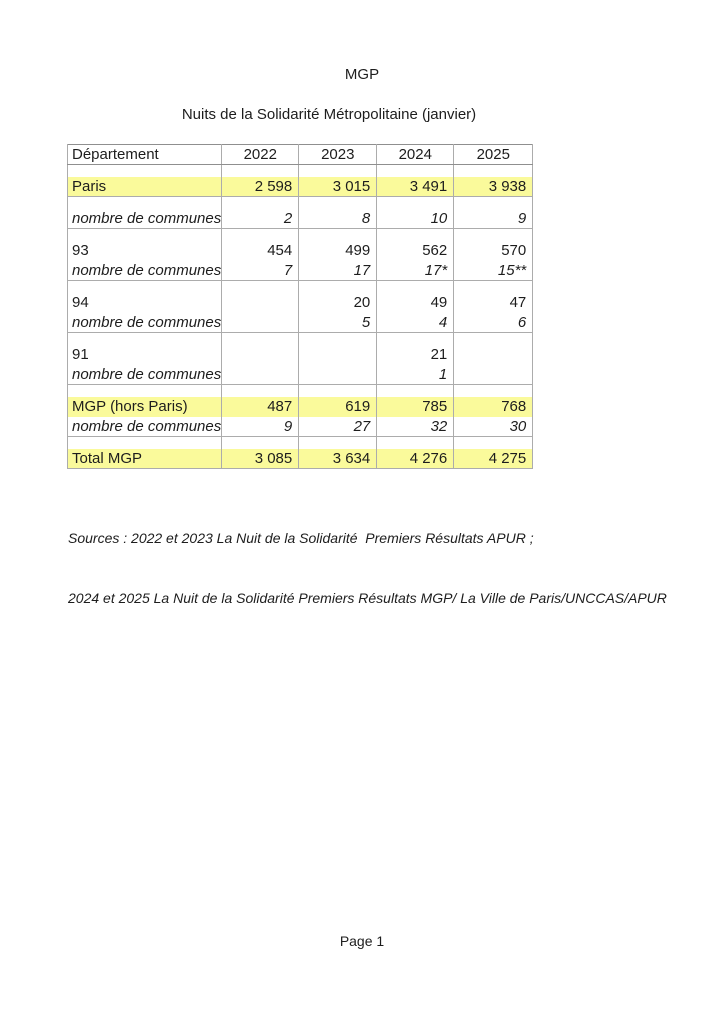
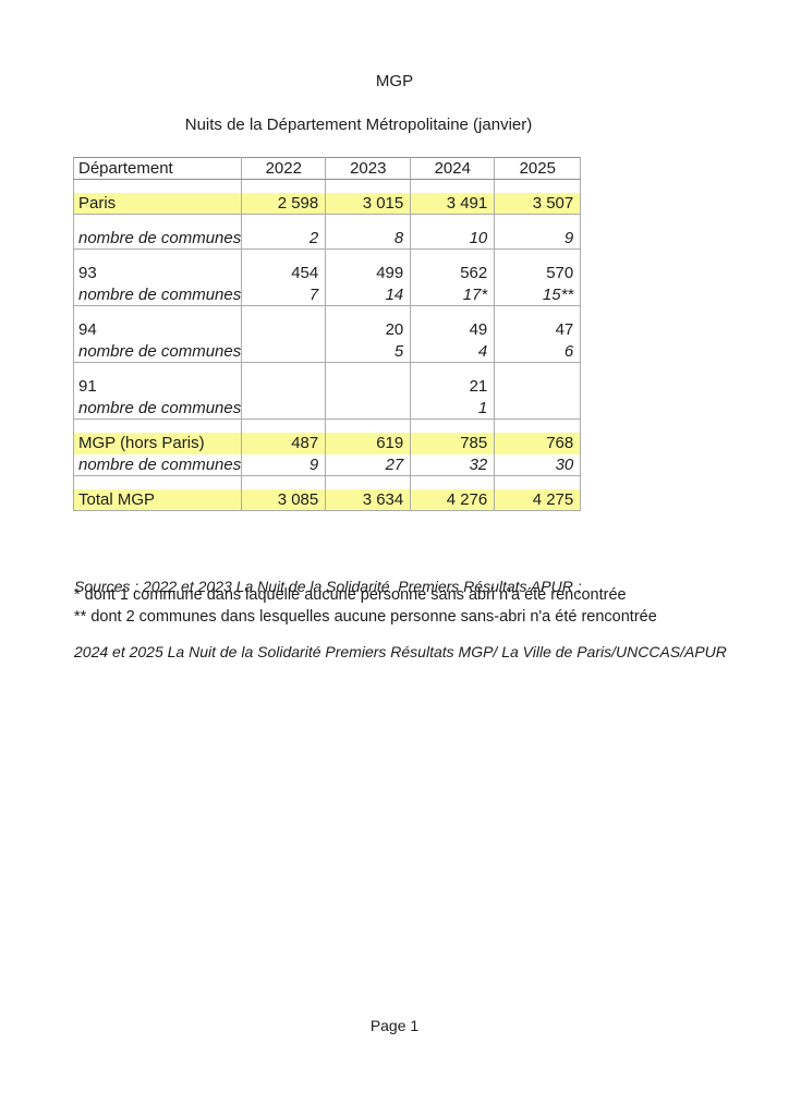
  MGP
- Nuits de la Solidarité Métropolitaine (janvier)
+ Nuits de la Département Métropolitaine (janvier)
  Département	2022	2023	2024	2025
- Paris	2 598	3 015	3 491	3 938
+ Paris	2 598	3 015	3 491	3 507
  nombre de communes	2	8	10	9
  93	454	499	562	570
- nombre de communes	7	17	17*	15**
+ nombre de communes	7	14	17*	15**
  94		20	49	47
  nombre de communes		5	4	6
  91			21
  nombre de communes			1
  MGP (hors Paris)	487	619	785	768
  nombre de communes	9	27	32	30
  Total MGP	3 085	3 634	4 276	4 275
  Sources : 2022 et 2023 La Nuit de la Solidarité Premiers Résultats APUR ;
  2024 et 2025 La Nuit de la Solidarité Premiers Résultats MGP/ La Ville de Paris/UNCCAS/APUR
+ * dont 1 commune dans laquelle aucune personne sans abri n'a été rencontrée
+ ** dont 2 communes dans lesquelles aucune personne sans-abri n'a été rencontrée
  Page 1
